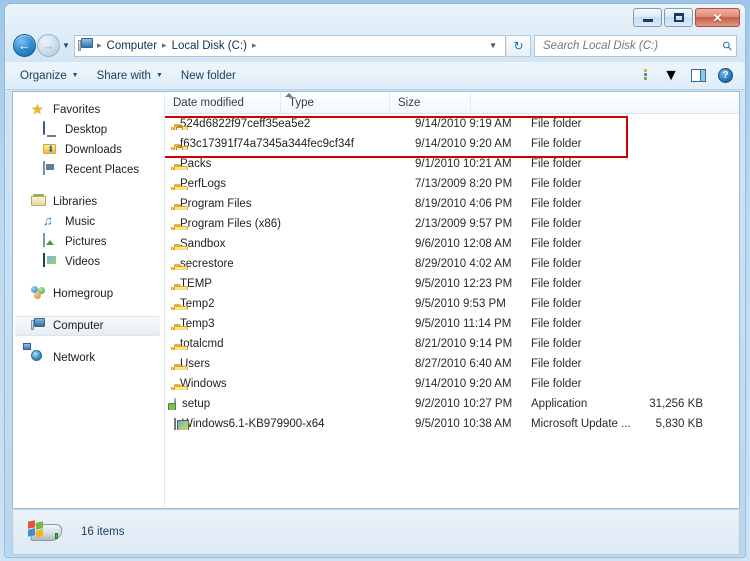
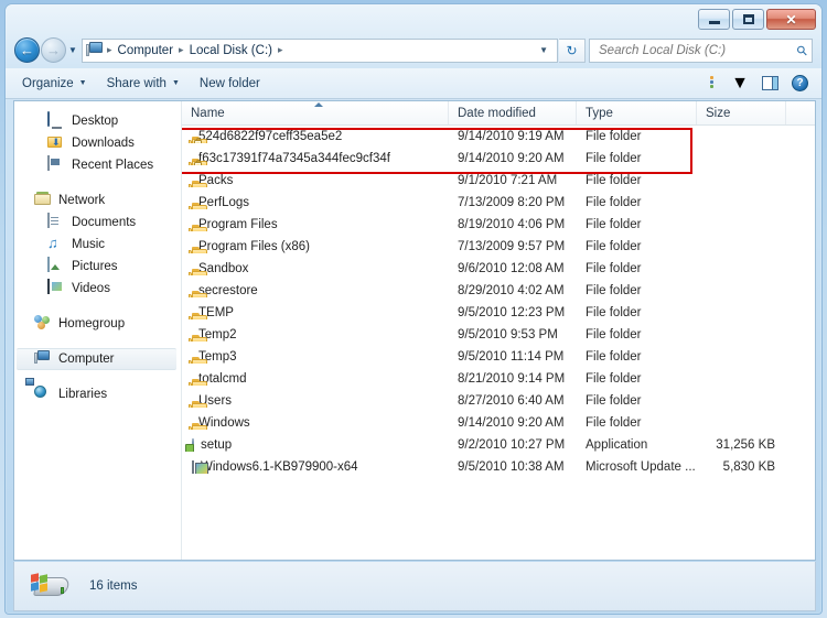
  ✕
  ←
  →
  ▼
  ▸
  Computer
  ▸
  Local Disk (C:)
  ▸
  ▼
  ↻
  Search Local Disk (C:)
  Organize
  Share with
  New folder
  ▼
  ?
- ★
- Favorites
  Desktop
  ⬇
  Downloads
  Recent Places
- Libraries
+ Network
+ Documents
  ♫
  Music
  Pictures
  Videos
  Homegroup
  Computer
- Network
+ Libraries
+ Name
  Date modified
  Type
  Size
  524d6822f97ceff35ea5e2
  9/14/2010 9:19 AM
  File folder
  f63c17391f74a7345a344fec9cf34f
  9/14/2010 9:20 AM
  File folder
  Packs
- 9/1/2010 10:21 AM
+ 9/1/2010 7:21 AM
  File folder
  PerfLogs
  7/13/2009 8:20 PM
  File folder
  Program Files
  8/19/2010 4:06 PM
  File folder
  Program Files (x86)
- 2/13/2009 9:57 PM
+ 7/13/2009 9:57 PM
  File folder
  Sandbox
  9/6/2010 12:08 AM
  File folder
  secrestore
  8/29/2010 4:02 AM
  File folder
  TEMP
  9/5/2010 12:23 PM
  File folder
  Temp2
  9/5/2010 9:53 PM
  File folder
  Temp3
  9/5/2010 11:14 PM
  File folder
  totalcmd
  8/21/2010 9:14 PM
  File folder
  Users
  8/27/2010 6:40 AM
  File folder
  Windows
  9/14/2010 9:20 AM
  File folder
  setup
  9/2/2010 10:27 PM
  Application
  31,256 KB
  indows6.1-KB979900-x64
  9/5/2010 10:38 AM
  Microsoft Update ...
  5,830 KB
  16 items
